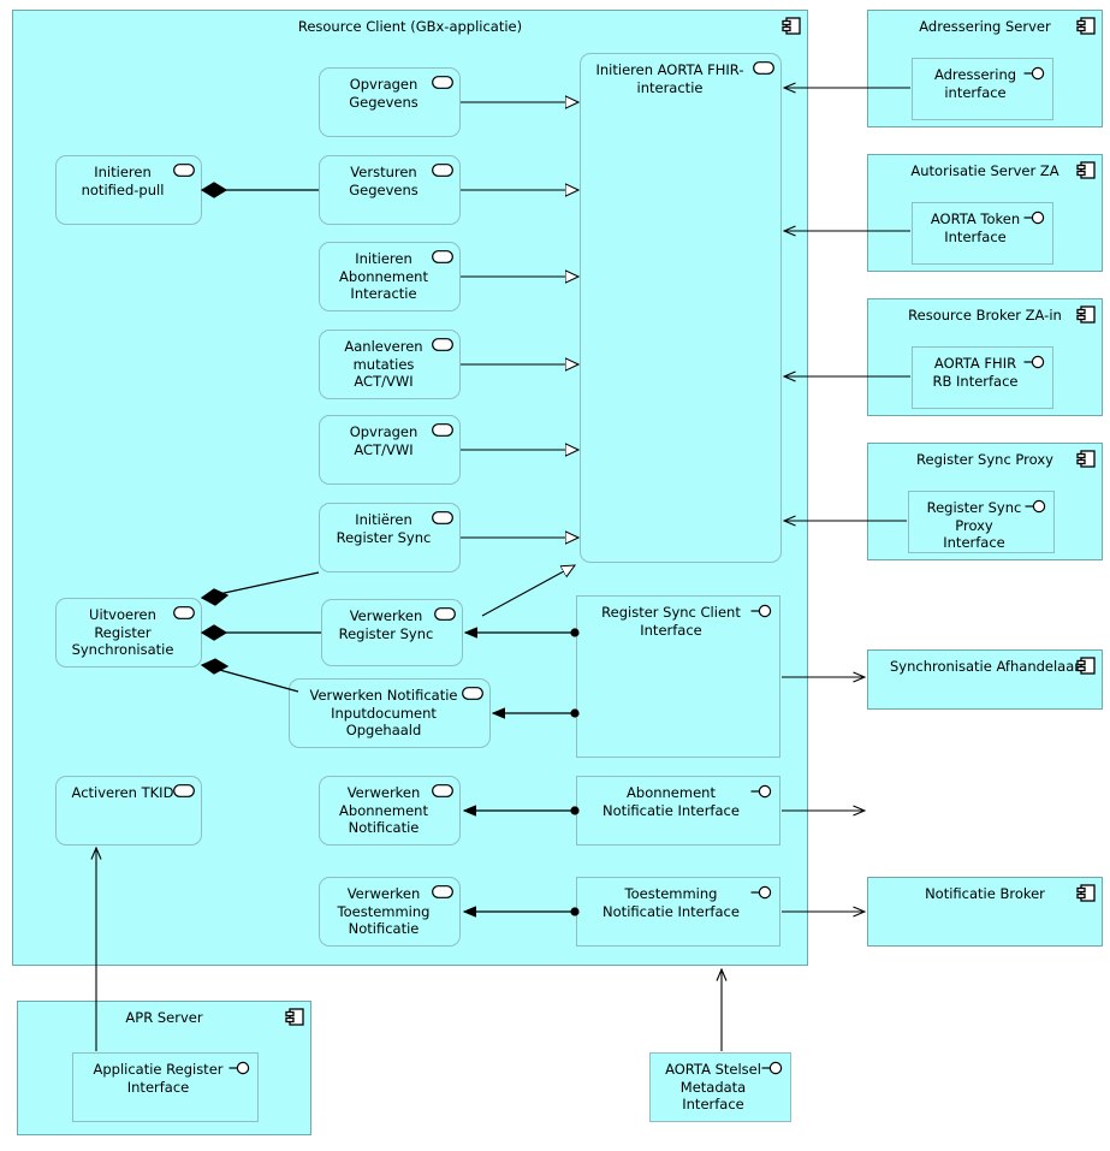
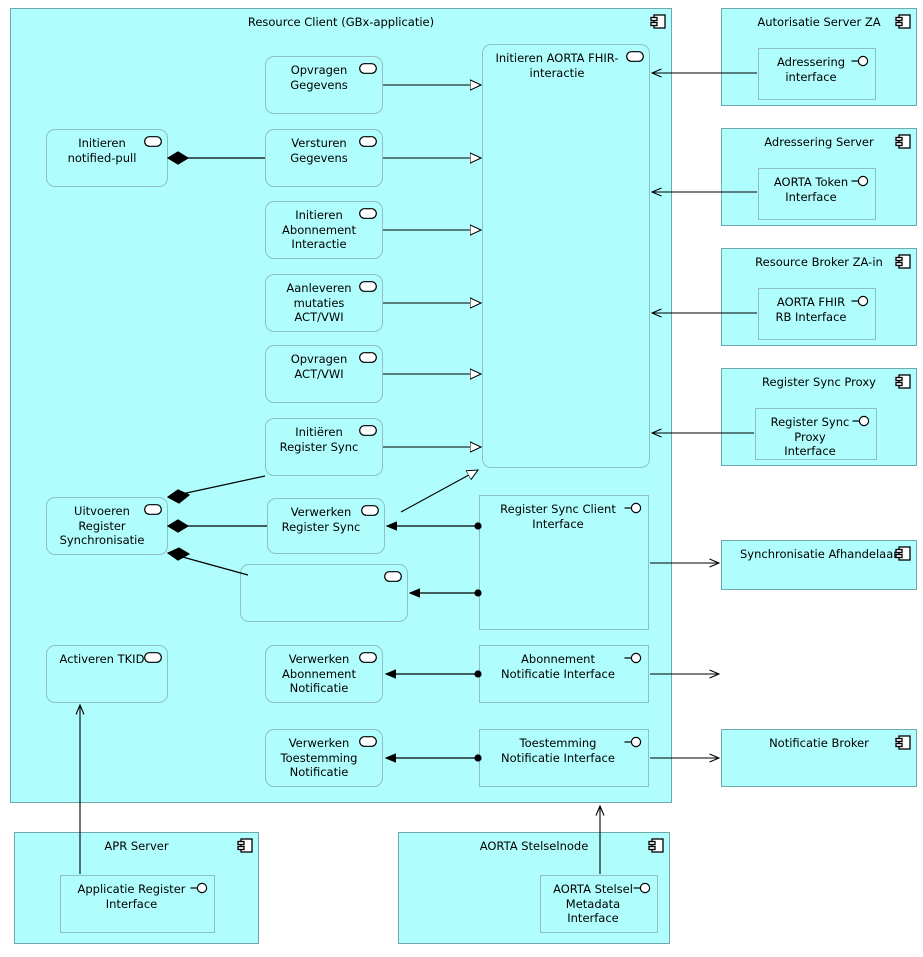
  Resource Client (GBx-applicatie)
  Initieren AORTA FHIR-
  interactie
  Initieren
  notified-pull
  Uitvoeren
  Register
  Synchronisatie
  Activeren TKID
  Opvragen
  Gegevens
  Versturen
  Gegevens
  Initieren
  Abonnement
  Interactie
  Aanleveren
  mutaties
  ACT/VWI
  Opvragen
  ACT/VWI
  Initiëren
  Register Sync
  Verwerken
  Register Sync
- Verwerken Notificatie
- Inputdocument
- Opgehaald
  Verwerken
  Abonnement
  Notificatie
  Verwerken
  Toestemming
  Notificatie
  Register Sync Client
  Interface
  Abonnement
  Notificatie Interface
  Toestemming
  Notificatie Interface
- Adressering Server
+ Autorisatie Server ZA
  Adressering
  interface
- Autorisatie Server ZA
+ Adressering Server
  AORTA Token
  Interface
  Resource Broker ZA-in
  AORTA FHIR
  RB Interface
  Register Sync Proxy
  Register Sync
  Proxy
  Interface
  Synchronisatie Afhandelaa
  Notificatie Broker
  APR Server
  Applicatie Register
  Interface
+ AORTA Stelselnode
  AORTA Stelsel
  Metadata
  Interface
